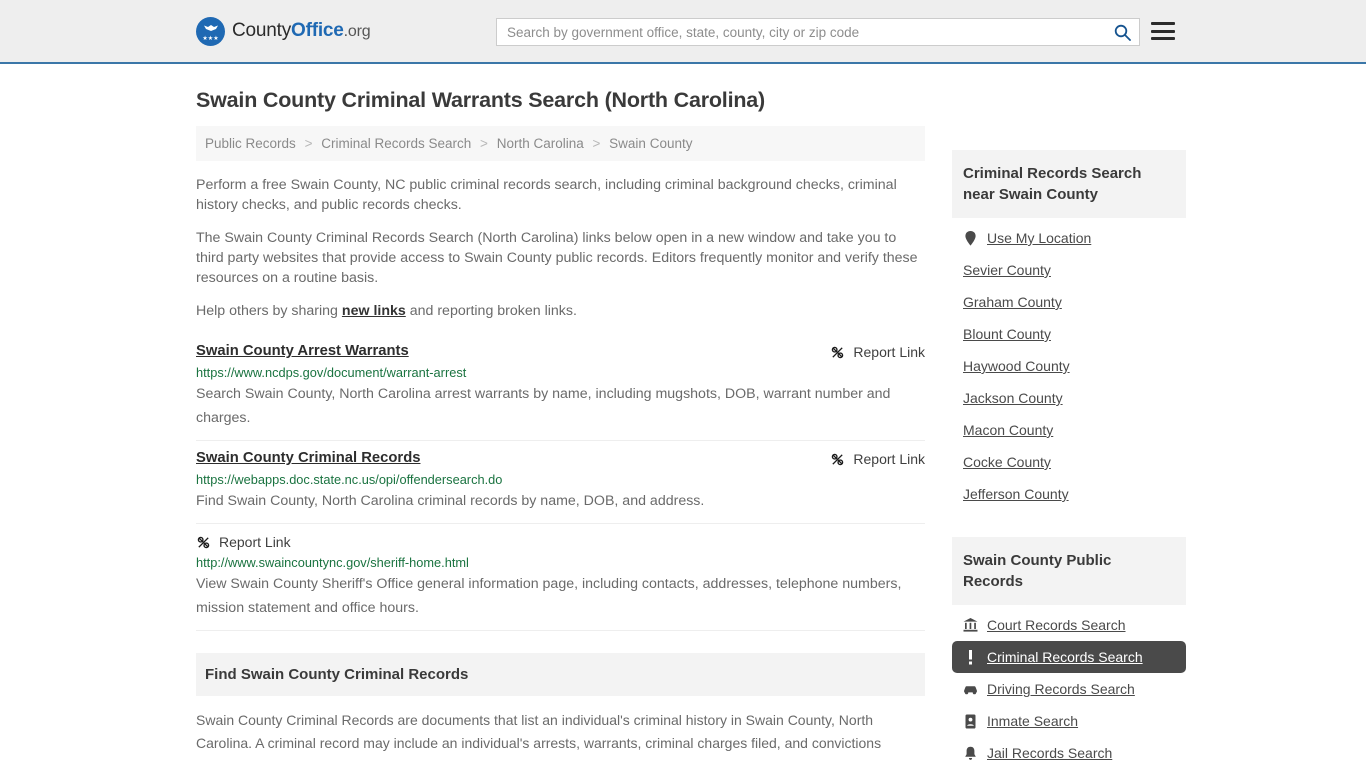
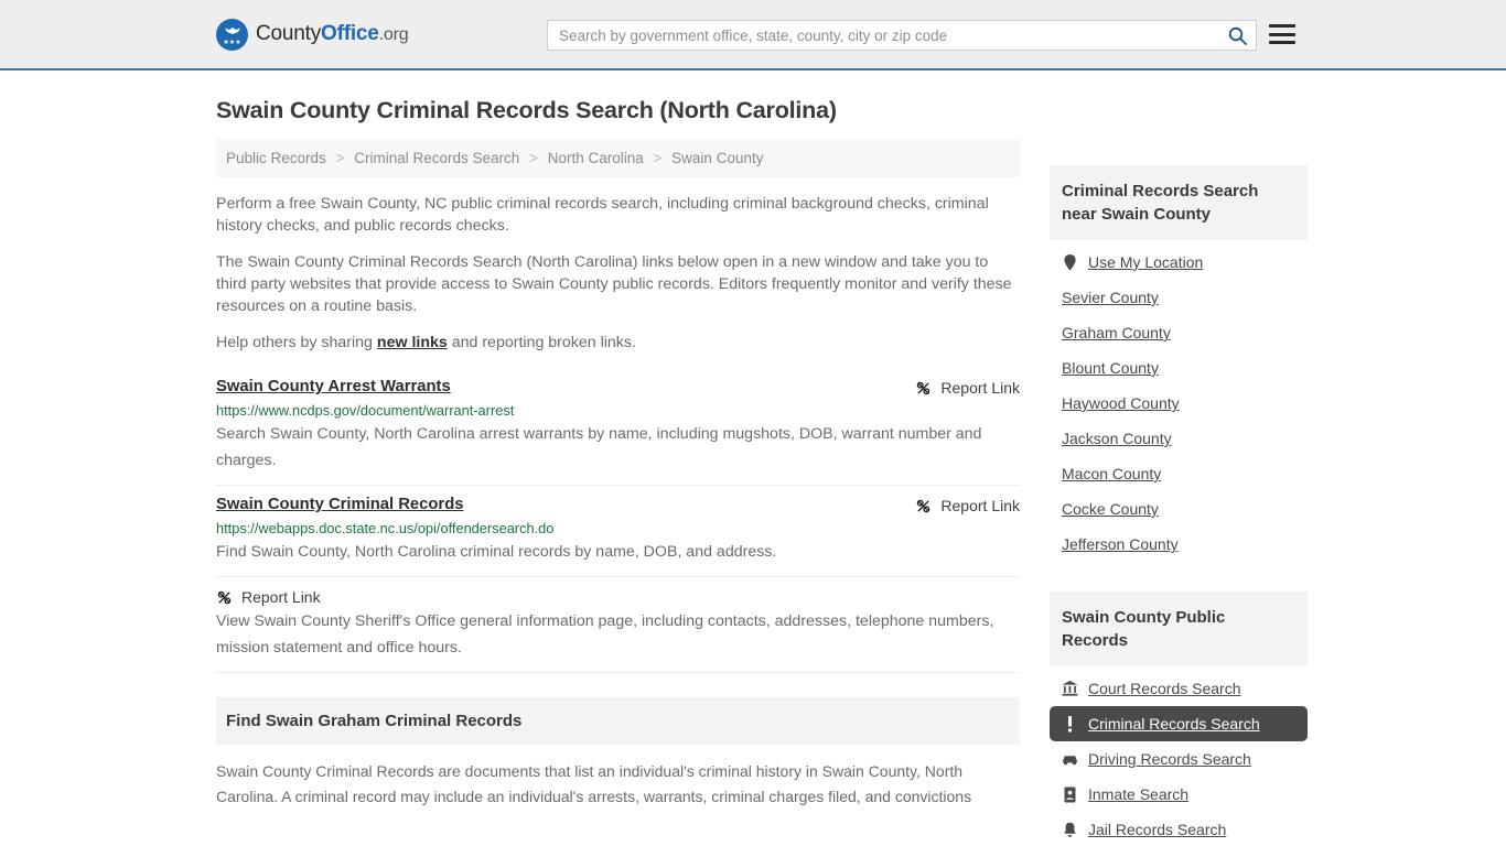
  CountyOffice.org
  Search by government office, state, county, city or zip code
- Swain County Criminal Warrants Search (North Carolina)
+ Swain County Criminal Records Search (North Carolina)
  Public Records > Criminal Records Search > North Carolina > Swain County
  Perform a free Swain County, NC public criminal records search, including criminal background checks, criminal history checks, and public records checks.
  The Swain County Criminal Records Search (North Carolina) links below open in a new window and take you to third party websites that provide access to Swain County public records. Editors frequently monitor and verify these resources on a routine basis.
  Help others by sharing new links and reporting broken links.
  Swain County Arrest Warrants
  Report Link
  https://www.ncdps.gov/document/warrant-arrest
  Search Swain County, North Carolina arrest warrants by name, including mugshots, DOB, warrant number and charges.
  Swain County Criminal Records
  Report Link
  https://webapps.doc.state.nc.us/opi/offendersearch.do
  Find Swain County, North Carolina criminal records by name, DOB, and address.
  Report Link
- http://www.swaincountync.gov/sheriff-home.html
  View Swain County Sheriff's Office general information page, including contacts, addresses, telephone numbers, mission statement and office hours.
- Find Swain County Criminal Records
+ Find Swain Graham Criminal Records
  Swain County Criminal Records are documents that list an individual's criminal history in Swain County, North Carolina. A criminal record may include an individual's arrests, warrants, criminal charges filed, and convictions
  Criminal Records Search near Swain County
  Use My Location
  Sevier County
  Graham County
  Blount County
  Haywood County
  Jackson County
  Macon County
  Cocke County
  Jefferson County
  Swain County Public Records
  Court Records Search
  Criminal Records Search
  Driving Records Search
  Inmate Search
  Jail Records Search
